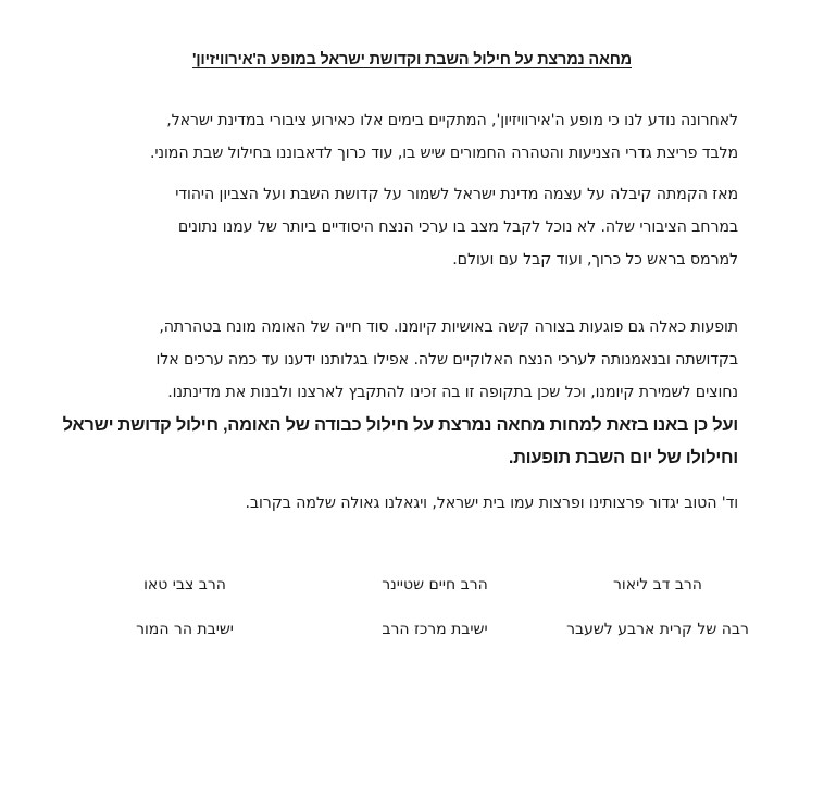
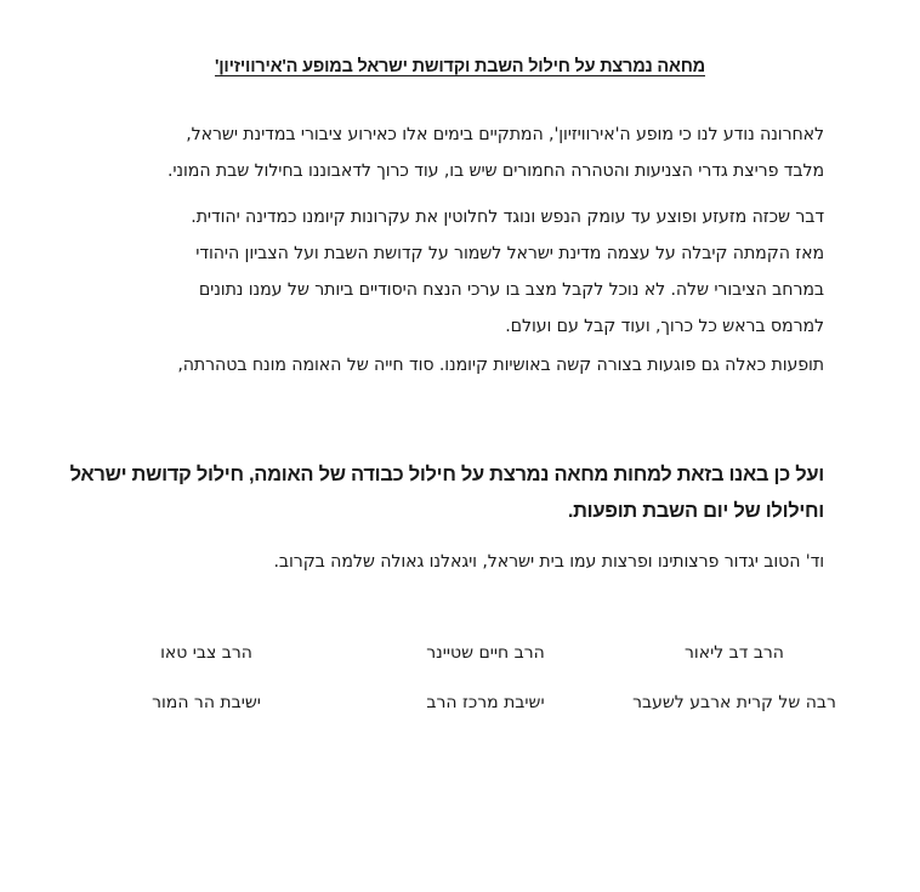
  מחאה נמרצת על חילול השבת וקדושת ישראל במופע ה'אירוויזיון'
  לאחרונה נודע לנו כי מופע ה'אירוויזיון', המתקיים בימים אלו כאירוע ציבורי במדינת ישראל,
  מלבד פריצת גדרי הצניעות והטהרה החמורים שיש בו, עוד כרוך לדאבוננו בחילול שבת המוני.
+ דבר שכזה מזעזע ופוצע עד עומק הנפש ונוגד לחלוטין את עקרונות קיומנו כמדינה יהודית.
  מאז הקמתה קיבלה על עצמה מדינת ישראל לשמור על קדושת השבת ועל הצביון היהודי
  במרחב הציבורי שלה. לא נוכל לקבל מצב בו ערכי הנצח היסודיים ביותר של עמנו נתונים
  למרמס בראש כל כרוך, ועוד קבל עם ועולם.
  תופעות כאלה גם פוגעות בצורה קשה באושיות קיומנו. סוד חייה של האומה מונח בטהרתה,
- בקדושתה ובנאמנותה לערכי הנצח האלוקיים שלה. אפילו בגלותנו ידענו עד כמה ערכים אלו
- נחוצים לשמירת קיומנו, וכל שכן בתקופה זו בה זכינו להתקבץ לארצנו ולבנות את מדינתנו.
  ועל כן באנו בזאת למחות מחאה נמרצת על חילול כבודה של האומה, חילול קדושת ישראל
  וחילולו של יום השבת תופעות.
  וד' הטוב יגדור פרצותינו ופרצות עמו בית ישראל, ויגאלנו גאולה שלמה בקרוב.
  הרב דב ליאור
  רבה של קרית ארבע לשעבר
  הרב חיים שטיינר
  ישיבת מרכז הרב
  הרב צבי טאו
  ישיבת הר המור
